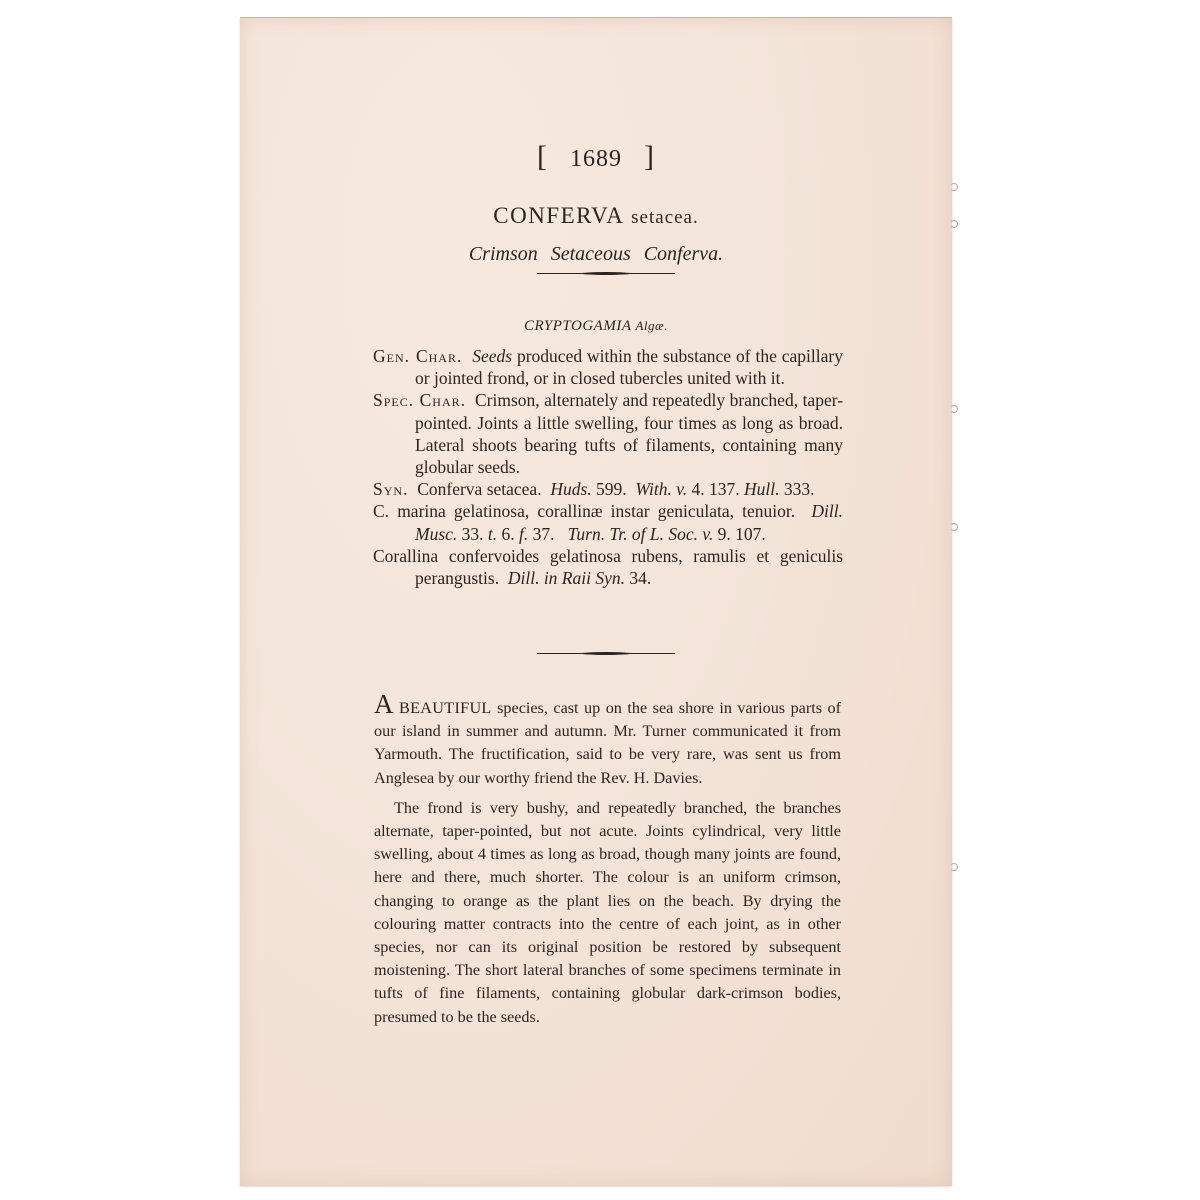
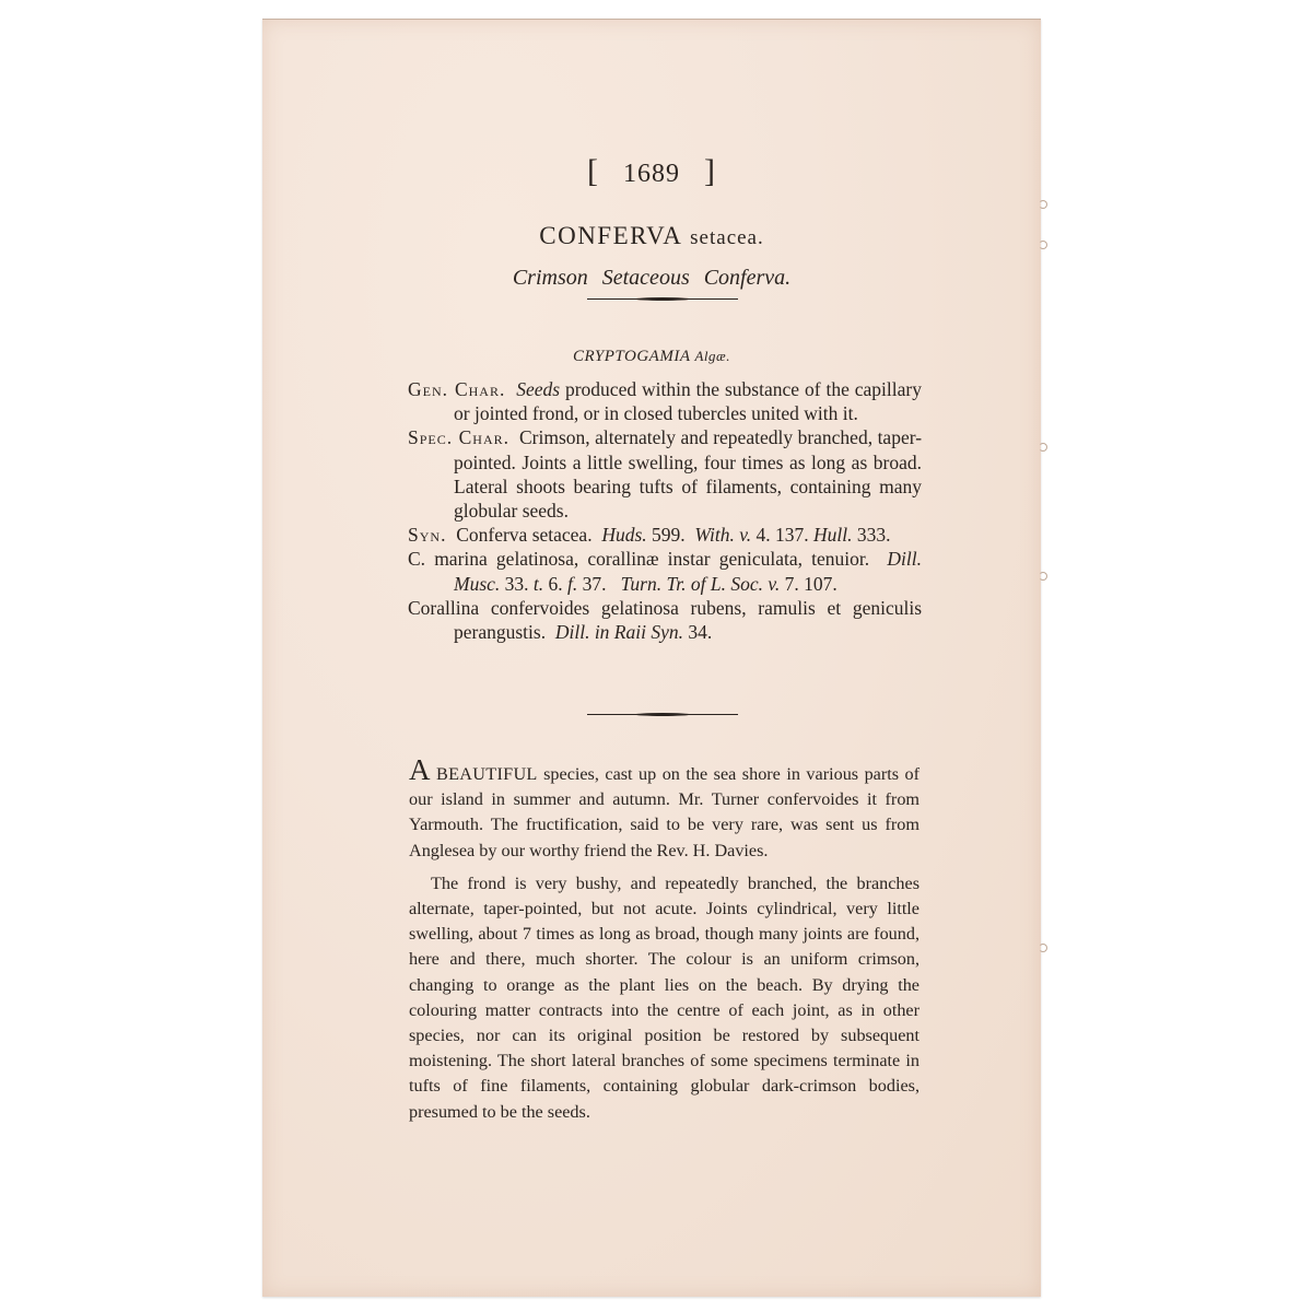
  [ 1689 ]
  CONFERVA setacea.
  Crimson Setaceous Conferva.
  CRYPTOGAMIA Algæ.
  Gen. Char. Seeds produced within the substance of the capillary or jointed frond, or in closed tubercles united with it.
  Spec. Char. Crimson, alternately and repeatedly branched, taper-pointed. Joints a little swelling, four times as long as broad. Lateral shoots bearing tufts of filaments, containing many globular seeds.
  Syn. Conferva setacea. Huds. 599. With. v. 4. 137. Hull. 333.
- C. marina gelatinosa, corallinæ instar geniculata, tenuior. Dill. Musc. 33. t. 6. f. 37. Turn. Tr. of L. Soc. v. 9. 107.
+ C. marina gelatinosa, corallinæ instar geniculata, tenuior. Dill. Musc. 33. t. 6. f. 37. Turn. Tr. of L. Soc. v. 7. 107.
  Corallina confervoides gelatinosa rubens, ramulis et geniculis perangustis. Dill. in Raii Syn. 34.
- A BEAUTIFUL species, cast up on the sea shore in various parts of our island in summer and autumn. Mr. Turner communicated it from Yarmouth. The fructification, said to be very rare, was sent us from Anglesea by our worthy friend the Rev. H. Davies.
+ A BEAUTIFUL species, cast up on the sea shore in various parts of our island in summer and autumn. Mr. Turner confervoides it from Yarmouth. The fructification, said to be very rare, was sent us from Anglesea by our worthy friend the Rev. H. Davies.
- The frond is very bushy, and repeatedly branched, the branches alternate, taper-pointed, but not acute. Joints cylindrical, very little swelling, about 4 times as long as broad, though many joints are found, here and there, much shorter. The colour is an uniform crimson, changing to orange as the plant lies on the beach. By drying the colouring matter contracts into the centre of each joint, as in other species, nor can its original position be restored by subsequent moistening. The short lateral branches of some specimens terminate in tufts of fine filaments, containing globular dark-crimson bodies, presumed to be the seeds.
+ The frond is very bushy, and repeatedly branched, the branches alternate, taper-pointed, but not acute. Joints cylindrical, very little swelling, about 7 times as long as broad, though many joints are found, here and there, much shorter. The colour is an uniform crimson, changing to orange as the plant lies on the beach. By drying the colouring matter contracts into the centre of each joint, as in other species, nor can its original position be restored by subsequent moistening. The short lateral branches of some specimens terminate in tufts of fine filaments, containing globular dark-crimson bodies, presumed to be the seeds.
